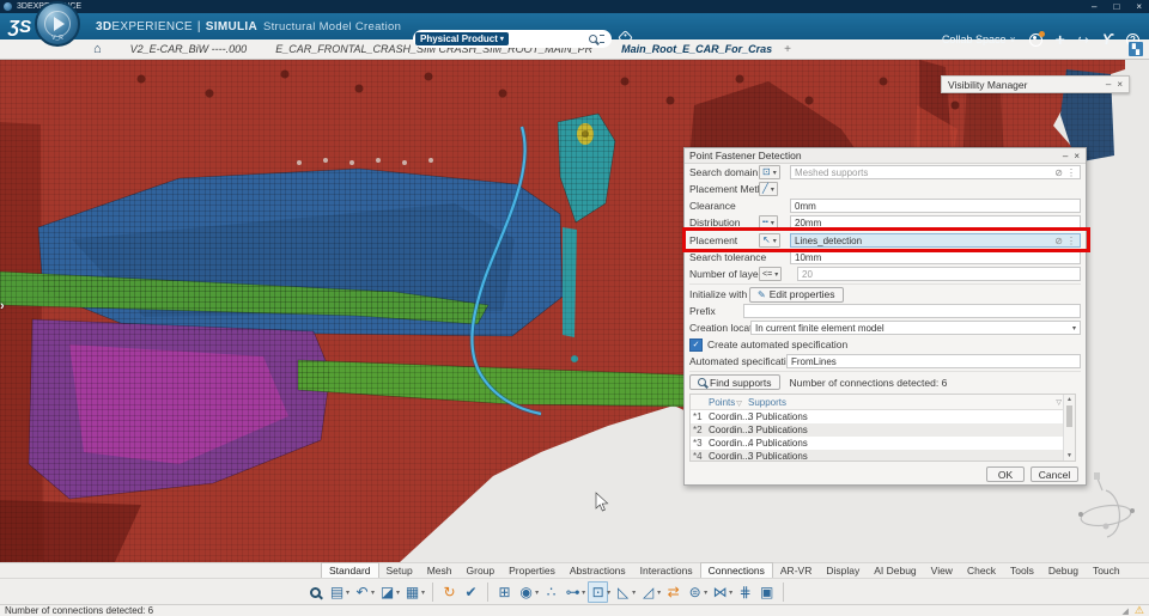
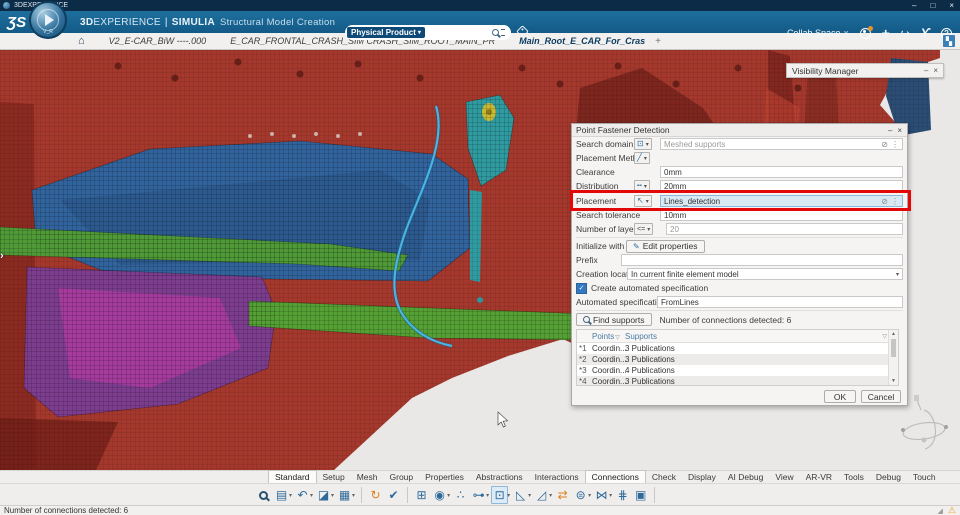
  –
  □
  ×
  ƷS
  3D
  EXPERIENCE
  |
  SIMULIA
  Structural Model Creation
  Physical Product
  Collab Space
  +
  ↪
  ϒ
  ?
  ⌂
  V2_E-CAR_BiW ----.000
  E_CAR_FRONTAL_CRASH_SIM CRASH_SIM_ROOT_MAIN_PR
  Main_Root_E_CAR_For_Cras
  +
  ▚
  ›
  Visibility Manager
  –
  ×
  Point Fastener Detection
  –
  ×
  Search domain
  ⊡
  Meshed supports
  ⊘
  ⋮
  Placement Met
  ╱
  Clearance
  0mm
  Distribution
  ╍
  20mm
  Placement
  ↖
  Lines_detection
  ⊘
  ⋮
  Search tolerance
  10mm
  Number of laye
  20
  Initialize with
  ✎
  Edit properties
  Prefix
  Creation loca
  In current finite element model
  Create automated specification
  Automated specificati
  FromLines
  Find supports
  Number of connections detected: 6
  Points
  Supports
  *1
  Coordin..
  3 Publications
  *2
  Coordin..
  3 Publications
  *3
  Coordin..
  4 Publications
  *4
  Coordin..
  3 Publications
  OK
  Cancel
  Standard
  Setup
  Mesh
  Group
  Properties
  Abstractions
  Interactions
  Connections
- AR-VR
+ Check
  Display
  AI Debug
  View
- Check
+ AR-VR
  Tools
  Debug
  Touch
  ▤
  ↶
  ◪
  ▦
  ↻
  ✔
  ⊞
  ◉
  ∴
  ⊶
  ⊡
  ◺
  ◿
  ⇄
  ⊜
  ⋈
  ⋕
  ▣
  Number of connections detected: 6
  ⚠
